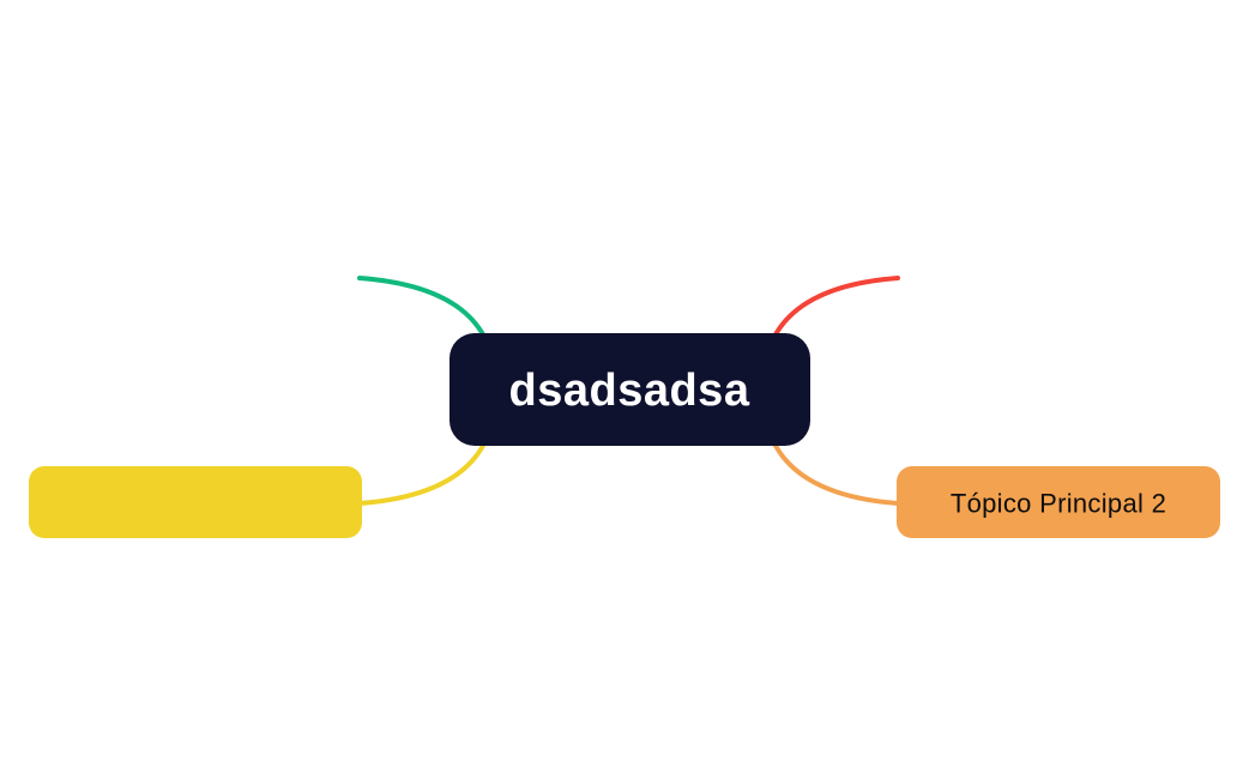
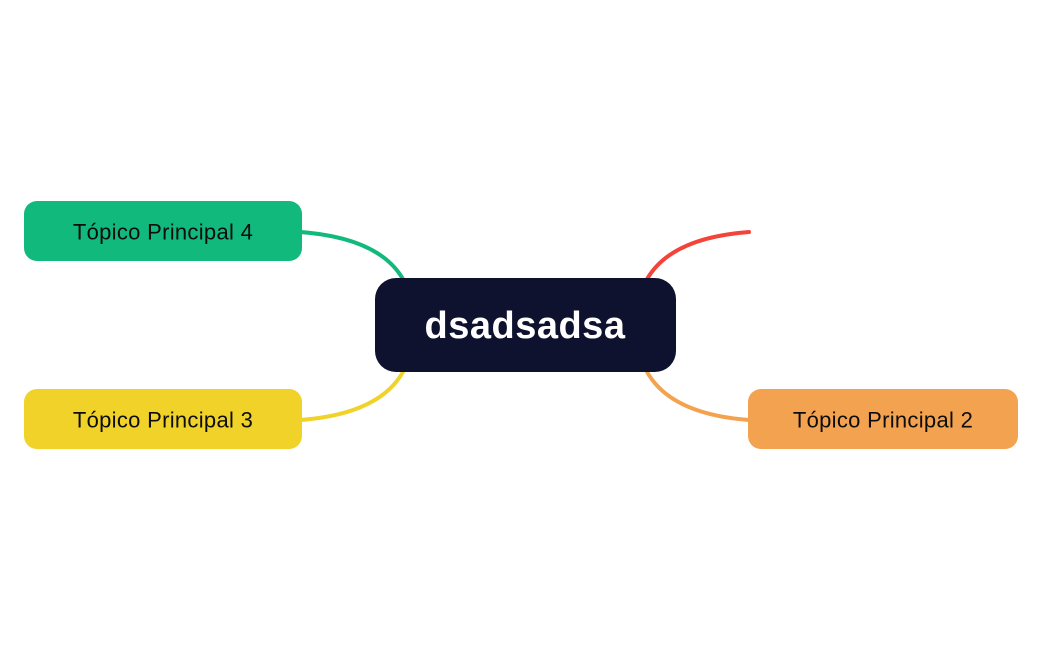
+ Tópico Principal 4
+ Tópico Principal 3
  Tópico Principal 2
  dsadsadsa
